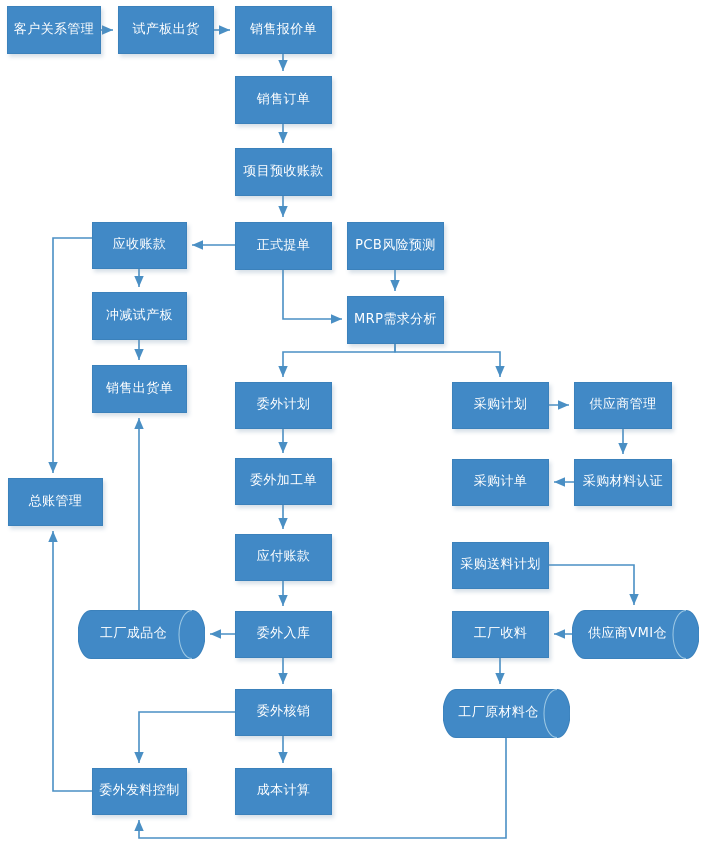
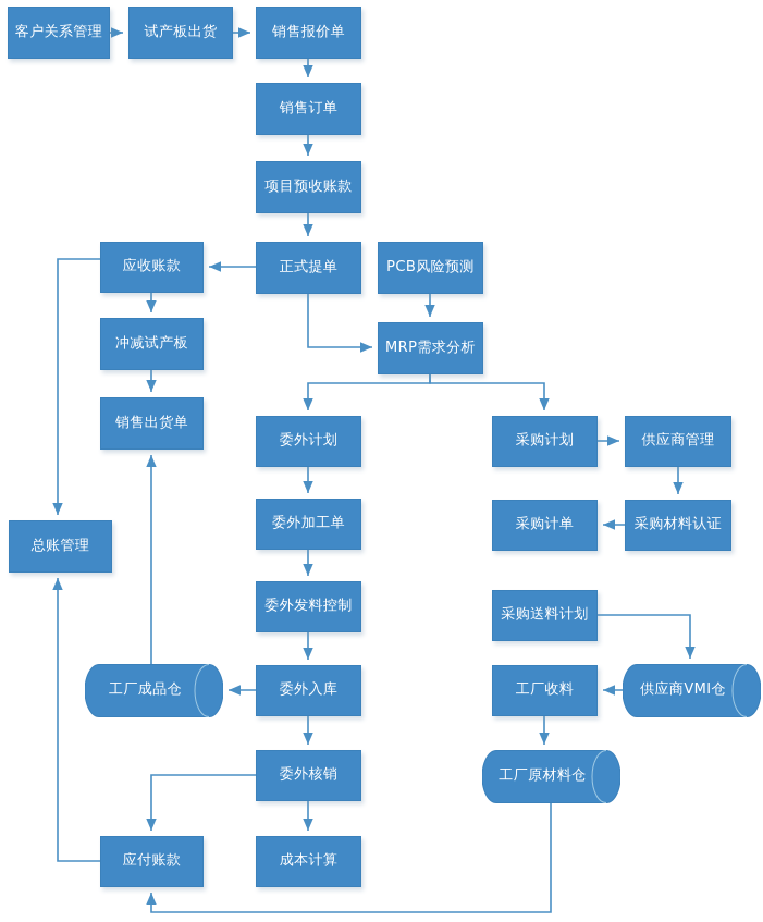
  客户关系管理
  试产板出货
  销售报价单
  销售订单
  项目预收账款
  正式提单
  PCB风险预测
  MRP需求分析
  应收账款
  冲减试产板
  销售出货单
  总账管理
  委外计划
  委外加工单
- 应付账款
+ 委外发料控制
  委外入库
  委外核销
  成本计算
- 委外发料控制
+ 应付账款
  工厂成品仓
  采购计划
  供应商管理
  采购计单
  采购材料认证
  采购送料计划
  供应商VMI仓
  工厂收料
  工厂原材料仓
